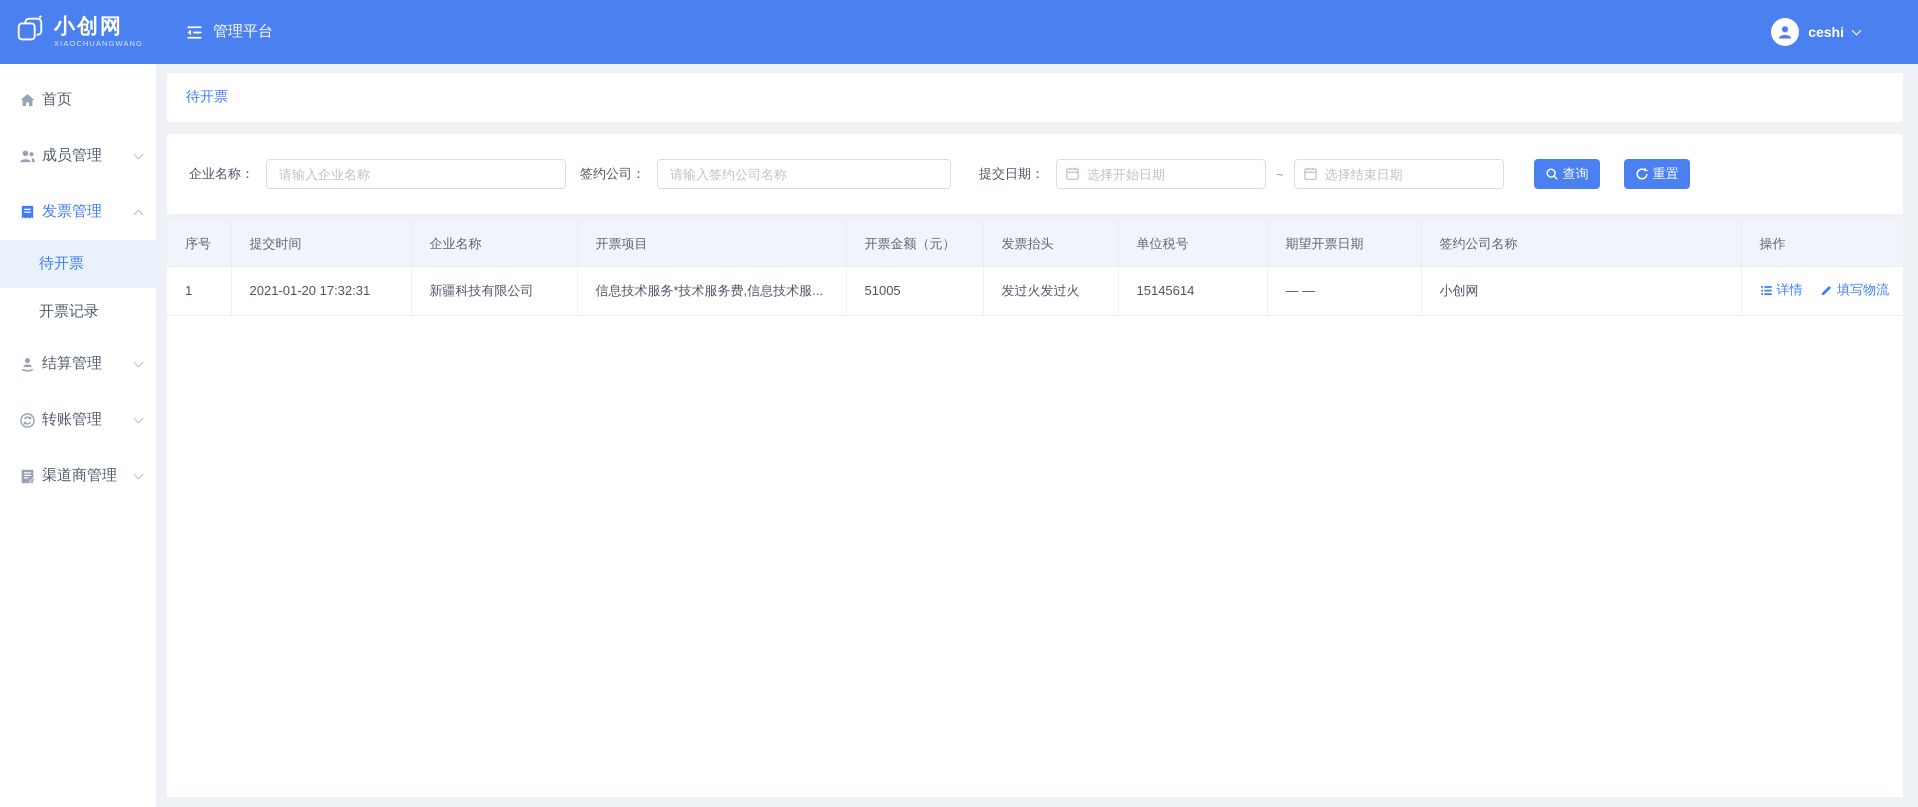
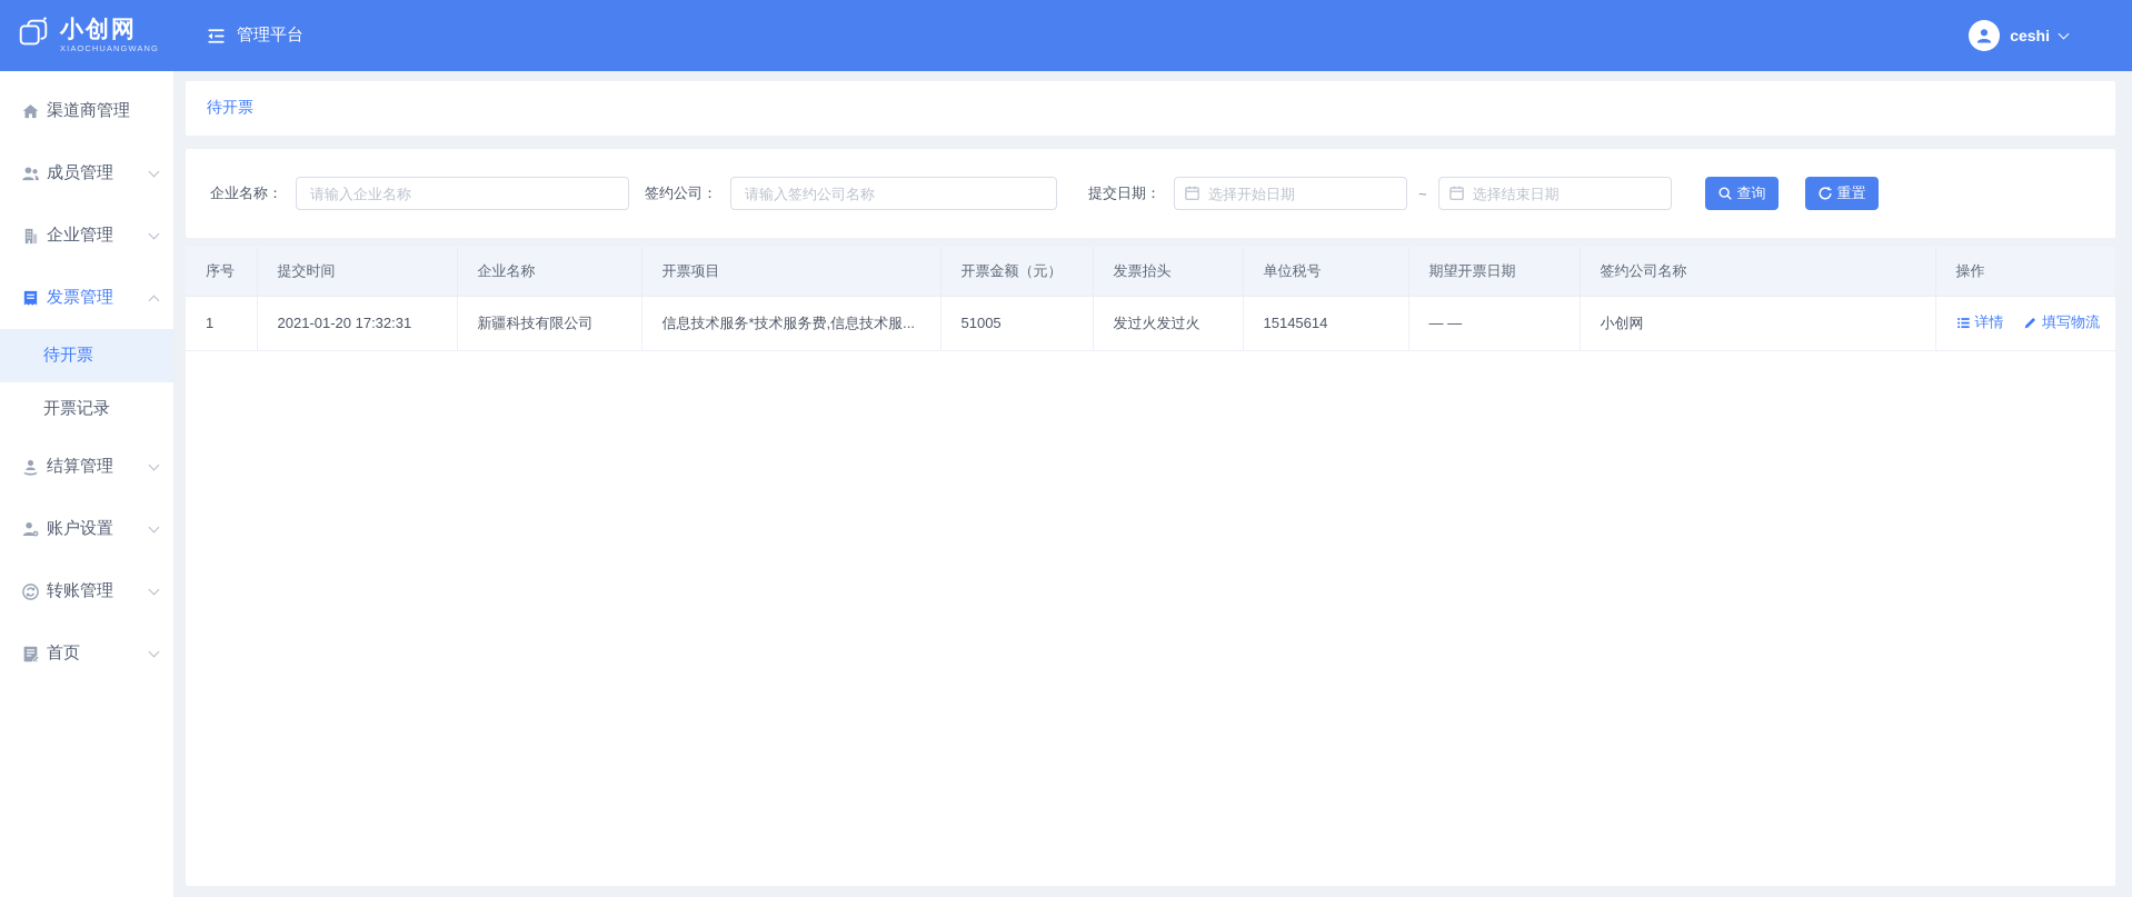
  小创网
  XIAOCHUANGWANG
  管理平台
  ceshi
- 首页
+ 渠道商管理
  成员管理
+ 企业管理
  发票管理
  待开票
  开票记录
  结算管理
+ 账户设置
  转账管理
- 渠道商管理
+ 首页
  待开票
  企业名称：
  请输入企业名称
  签约公司：
  请输入签约公司名称
  提交日期：
  选择开始日期
  ~
  选择结束日期
  查询
  重置
  序号	提交时间	企业名称	开票项目	开票金额（元）	发票抬头	单位税号	期望开票日期	签约公司名称	操作
  1	2021-01-20 17:32:31	新疆科技有限公司	信息技术服务*技术服务费,信息技术服...	51005	发过火发过火	15145614	— —	小创网	详情 填写物流
